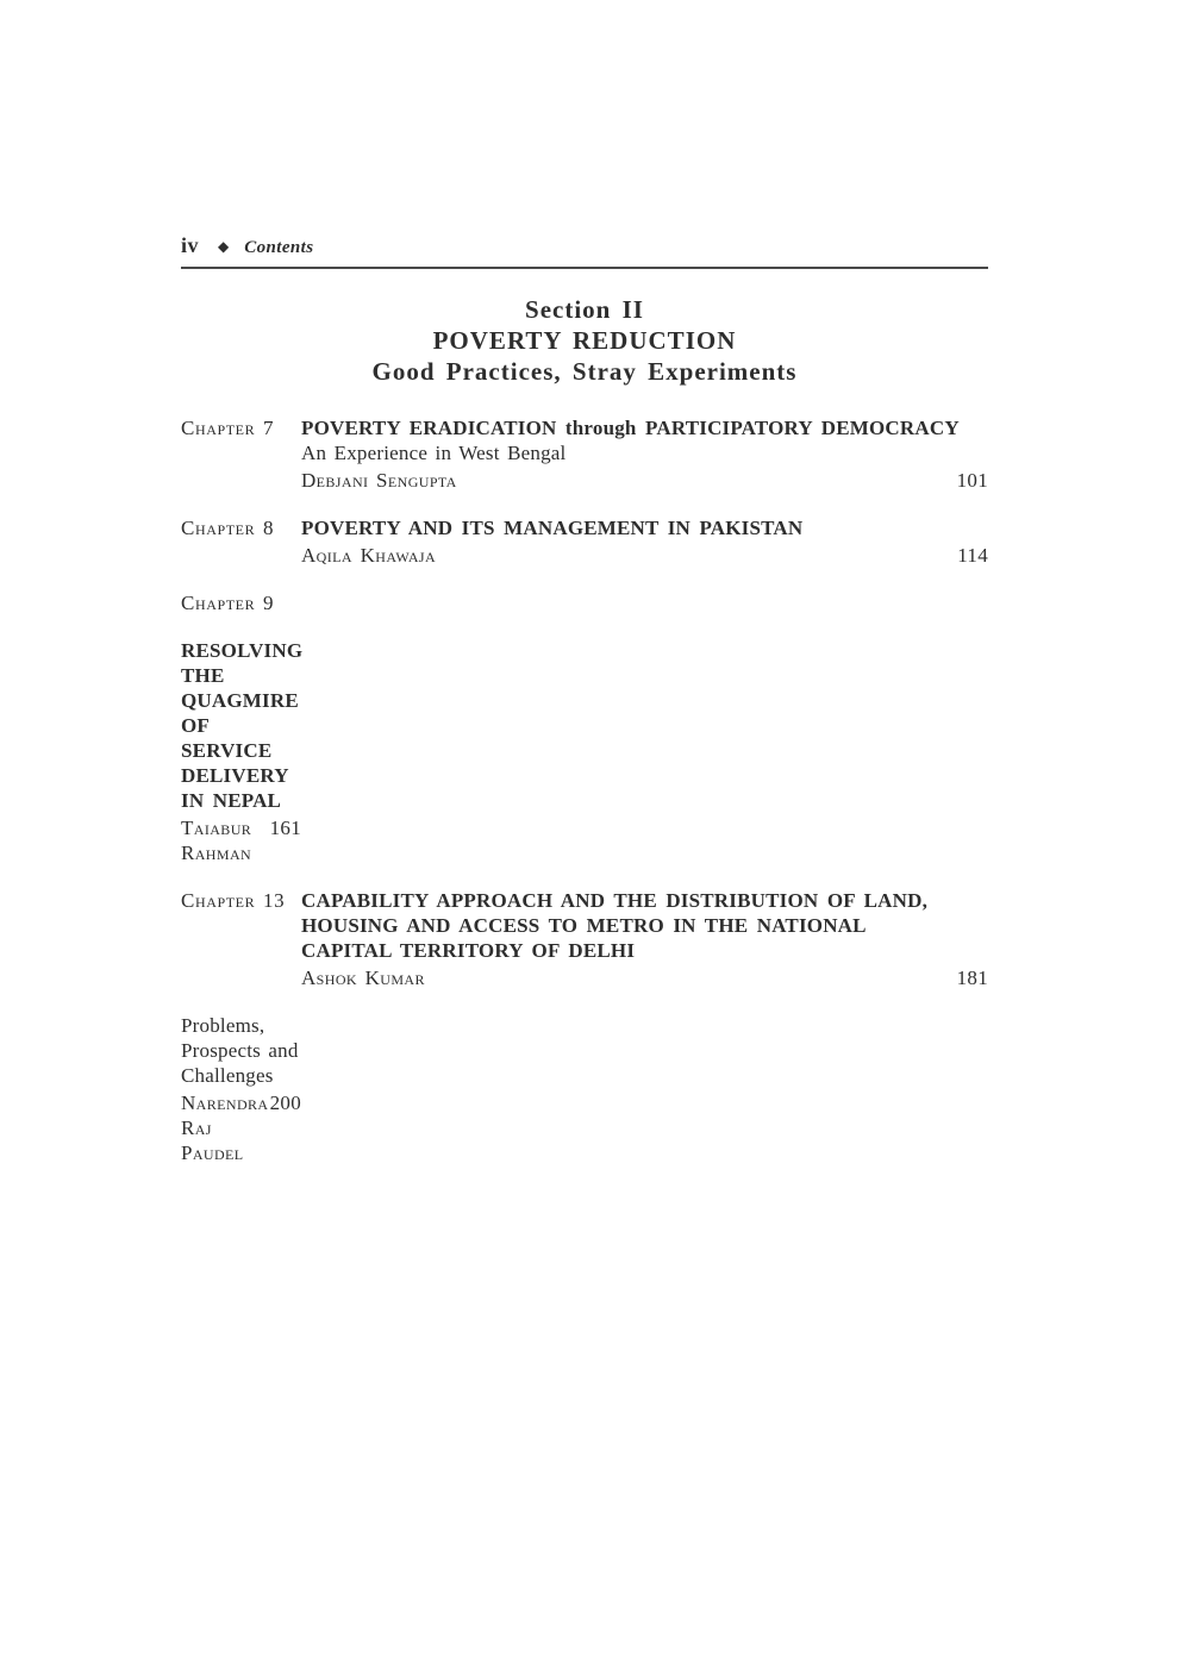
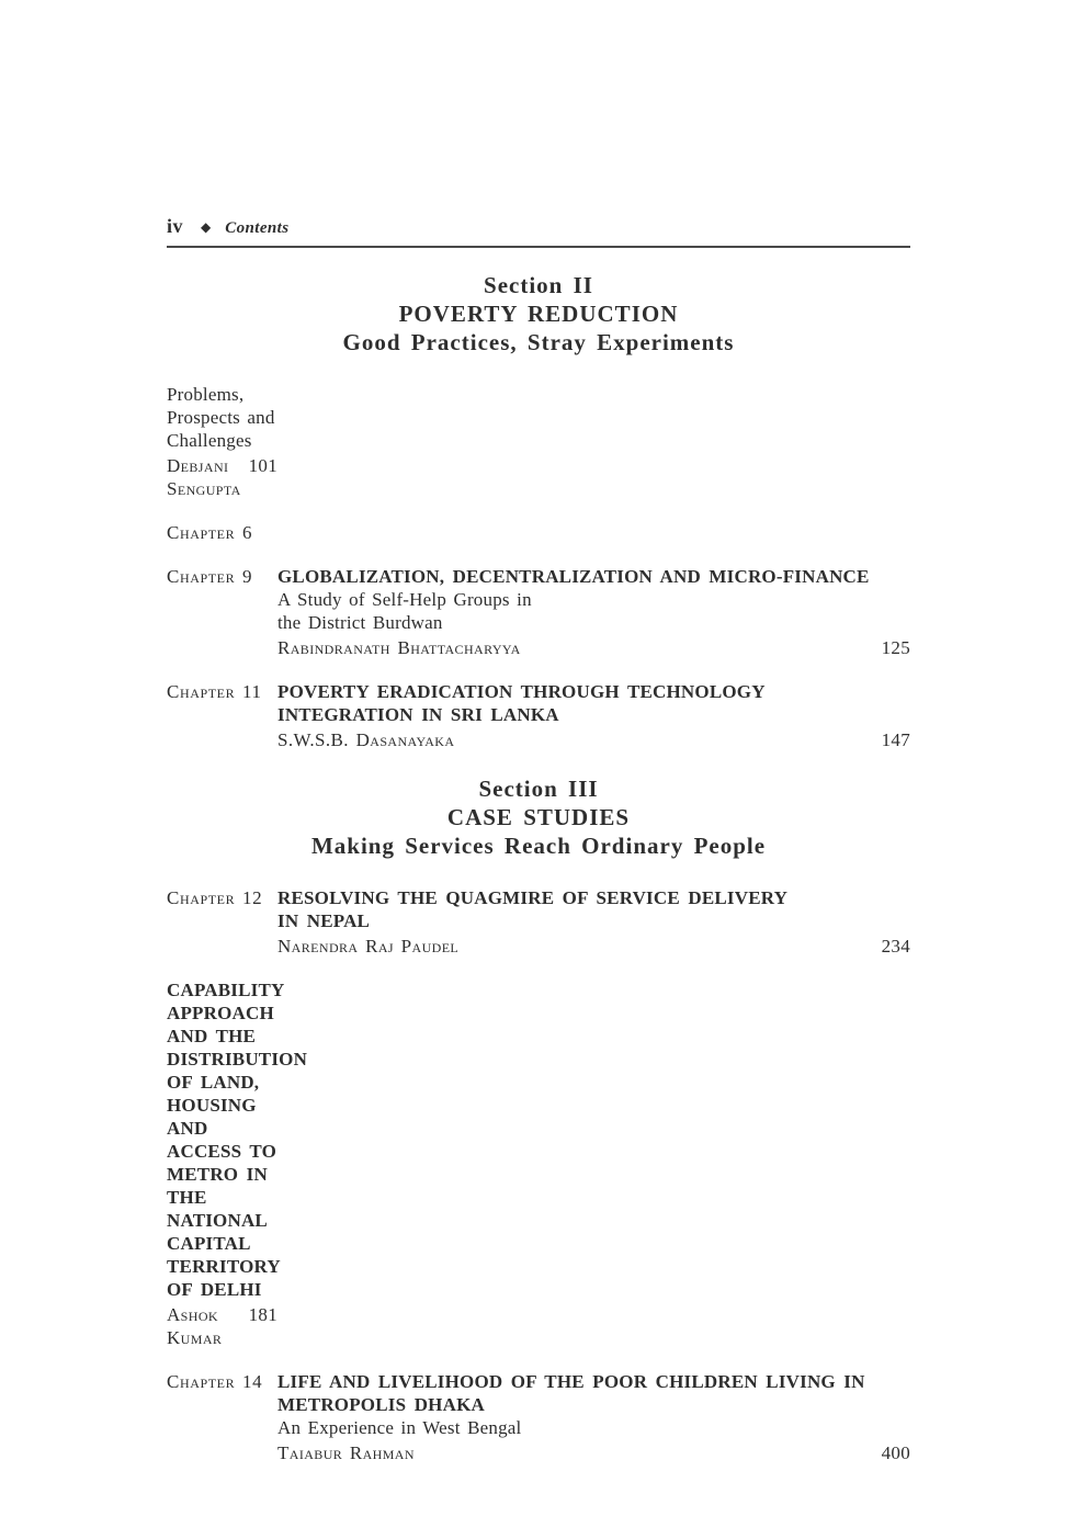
  iv
  ◆
  Contents
  Section II
  POVERTY REDUCTION
  Good Practices, Stray Experiments
- Chapter 7
- POVERTY ERADICATION through PARTICIPATORY DEMOCRACY
- An Experience in West Bengal
+ Problems, Prospects and Challenges
  Debjani Sengupta
  101
- Chapter 8
+ Chapter 6
- POVERTY AND ITS MANAGEMENT IN PAKISTAN
- Aqila Khawaja
- 114
  Chapter 9
+ GLOBALIZATION, DECENTRALIZATION AND MICRO-FINANCE
+ A Study of Self-Help Groups in
+ the District Burdwan
+ Rabindranath Bhattacharyya
+ 125
+ Chapter 11
+ POVERTY ERADICATION THROUGH TECHNOLOGY
+ INTEGRATION IN SRI LANKA
+ S.W.S.B. Dasanayaka
+ 147
+ Section III
+ CASE STUDIES
+ Making Services Reach Ordinary People
+ Chapter 12
  RESOLVING THE QUAGMIRE OF SERVICE DELIVERY
  IN NEPAL
- Taiabur Rahman
+ Narendra Raj Paudel
- 161
+ 234
- Chapter 13
  CAPABILITY APPROACH AND THE DISTRIBUTION OF LAND,
  HOUSING AND ACCESS TO METRO IN THE NATIONAL
  CAPITAL TERRITORY OF DELHI
  Ashok Kumar
  181
+ Chapter 14
+ LIFE AND LIVELIHOOD OF THE POOR CHILDREN LIVING IN
+ METROPOLIS DHAKA
- Problems, Prospects and Challenges
+ An Experience in West Bengal
- Narendra Raj Paudel
+ Taiabur Rahman
- 200
+ 400
